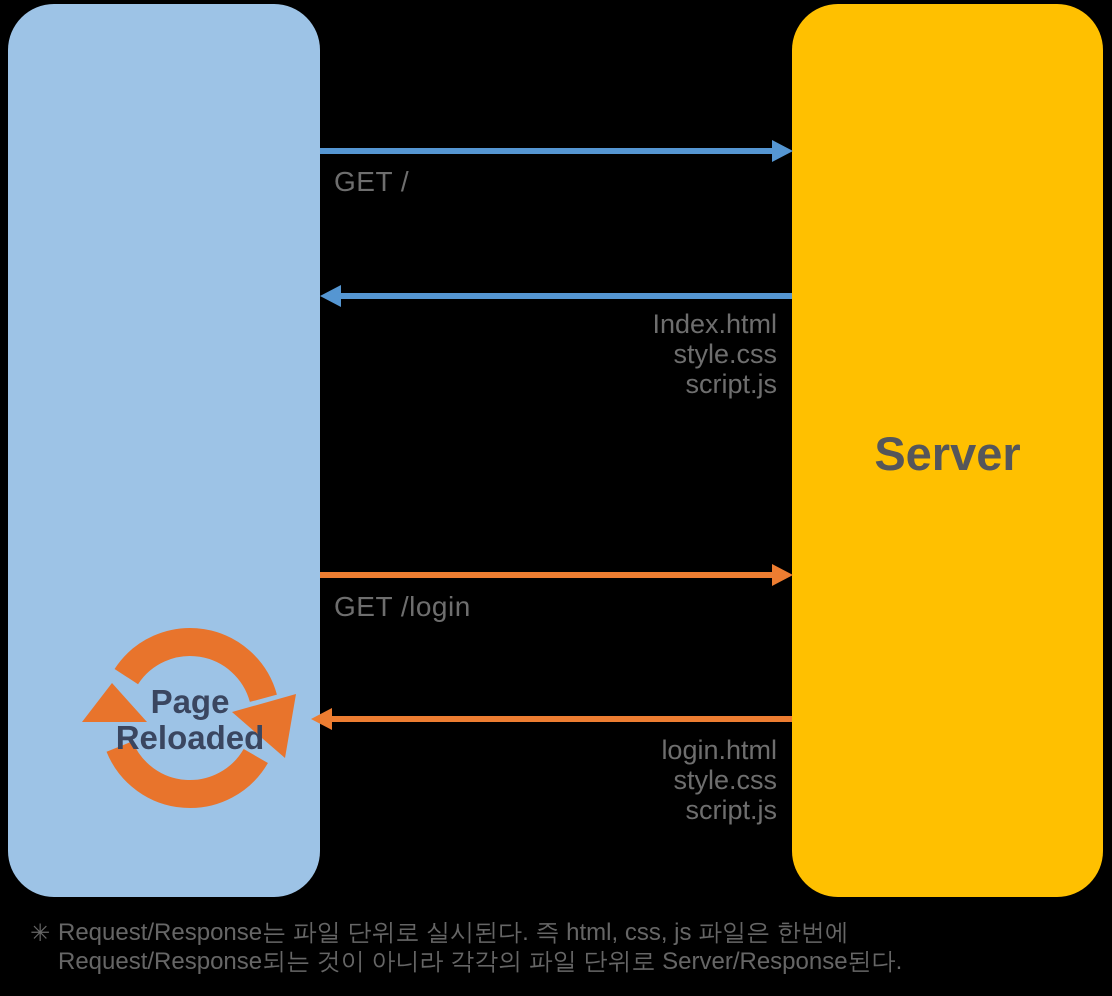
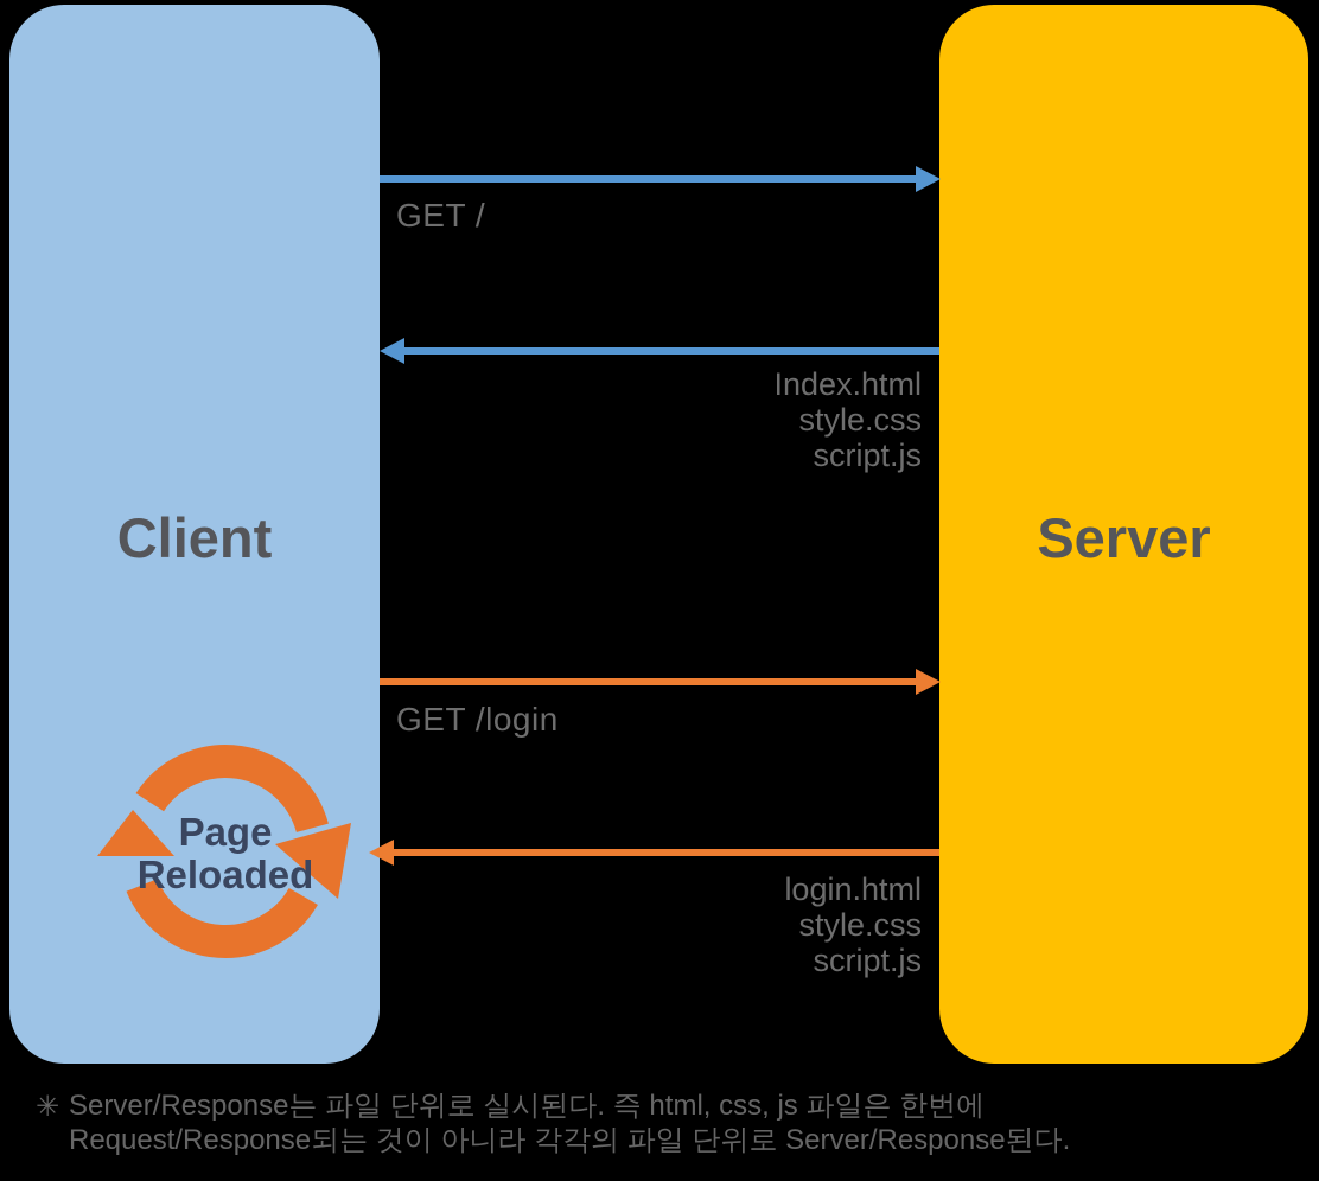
+ Client
  Server
  GET /
  Index.html
  style.css
  script.js
  GET /login
  login.html
  style.css
  script.js
  Page
  Reloaded
  ✳
- Request/Response는 파일 단위로 실시된다. 즉 html, css, js 파일은 한번에
+ Server/Response는 파일 단위로 실시된다. 즉 html, css, js 파일은 한번에
  Request/Response되는 것이 아니라 각각의 파일 단위로 Server/Response된다.
